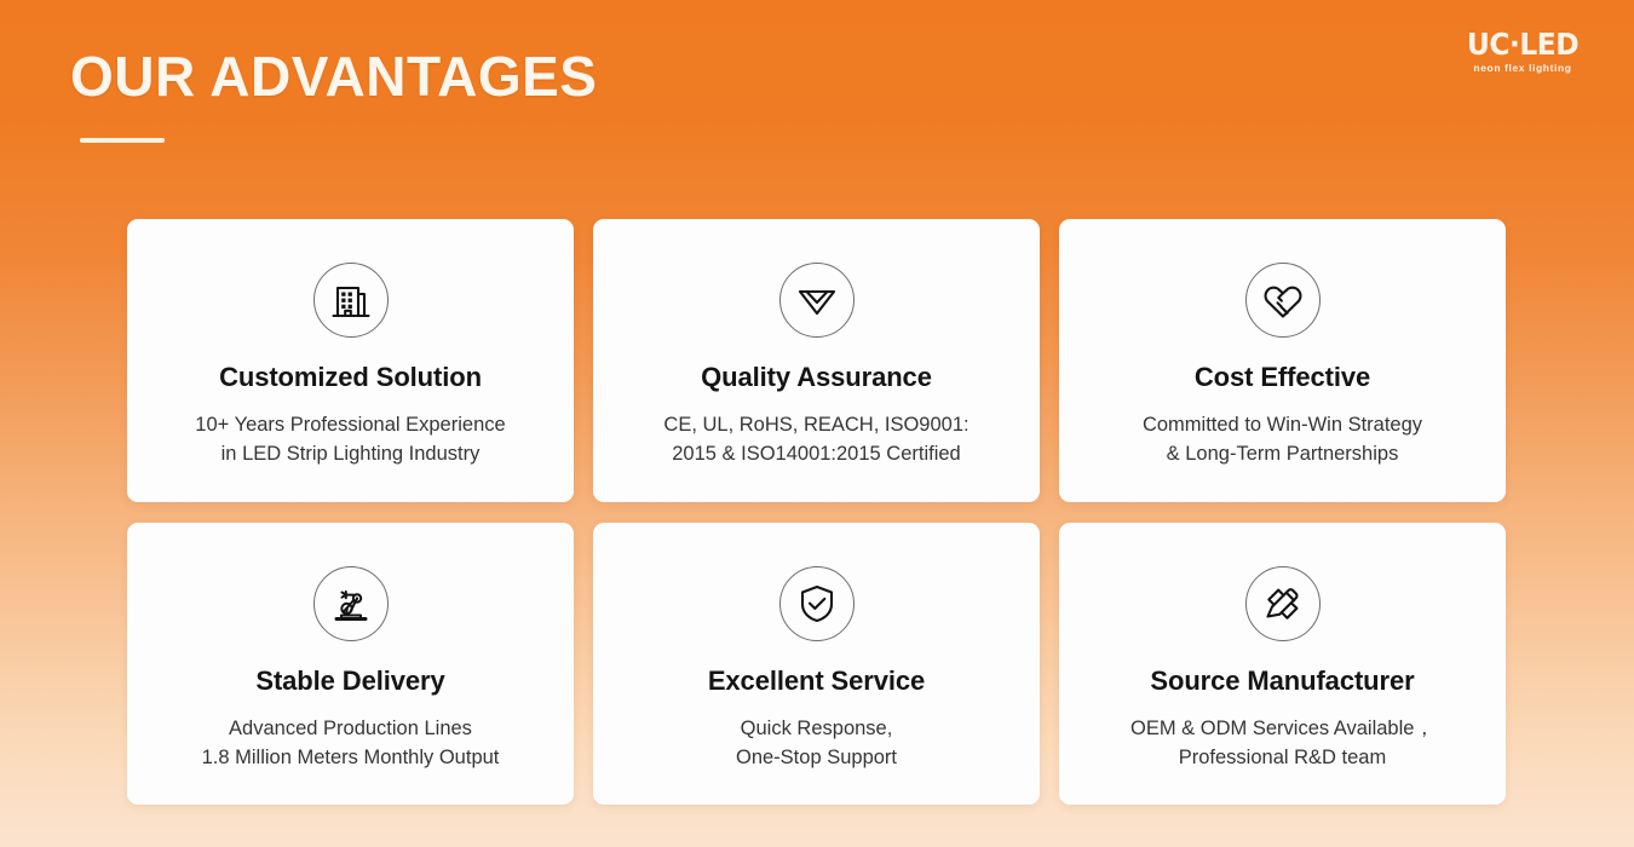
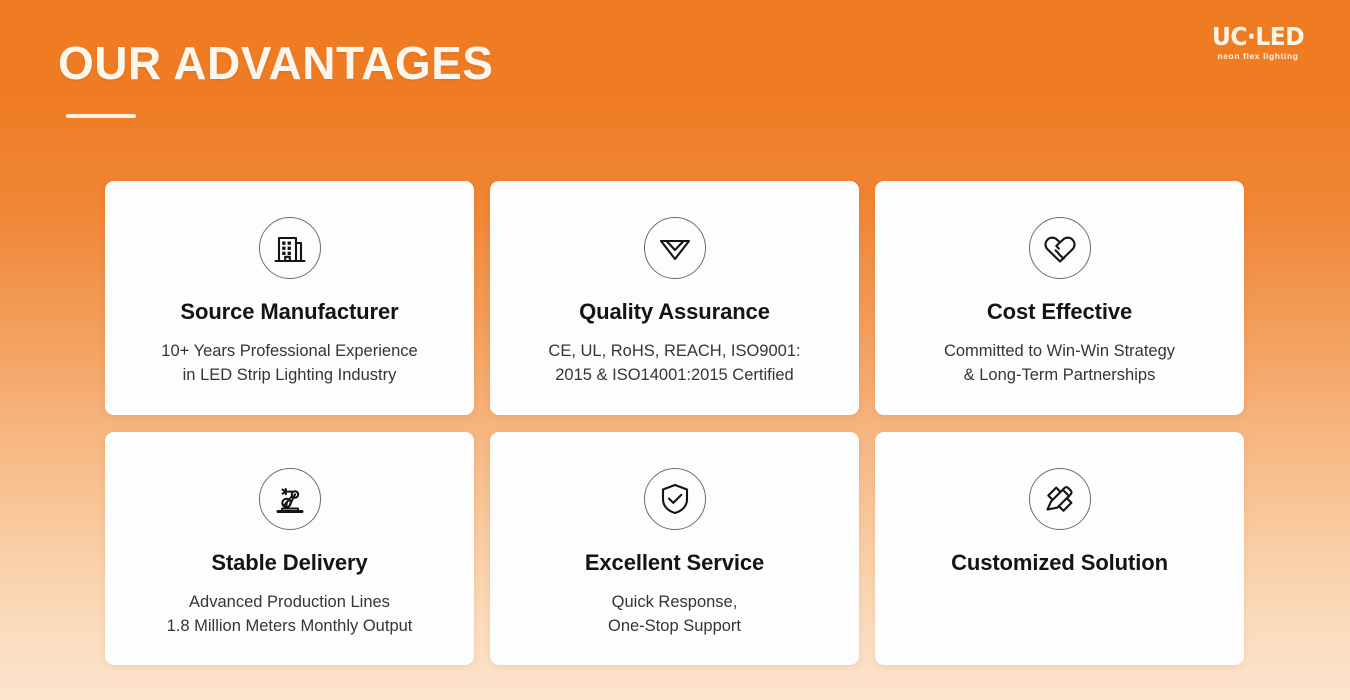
  OUR ADVANTAGES
  UC·LED
  neon flex lighting
- Customized Solution
+ Source Manufacturer
  10+ Years Professional Experience
  in LED Strip Lighting Industry
  Quality Assurance
  CE, UL, RoHS, REACH, ISO9001:
  2015 & ISO14001:2015 Certified
  Cost Effective
  Committed to Win-Win Strategy
  & Long-Term Partnerships
  Stable Delivery
  Advanced Production Lines
  1.8 Million Meters Monthly Output
  Excellent Service
  Quick Response,
  One-Stop Support
- Source Manufacturer
+ Customized Solution
- OEM & ODM Services Available，
- Professional R&D team
